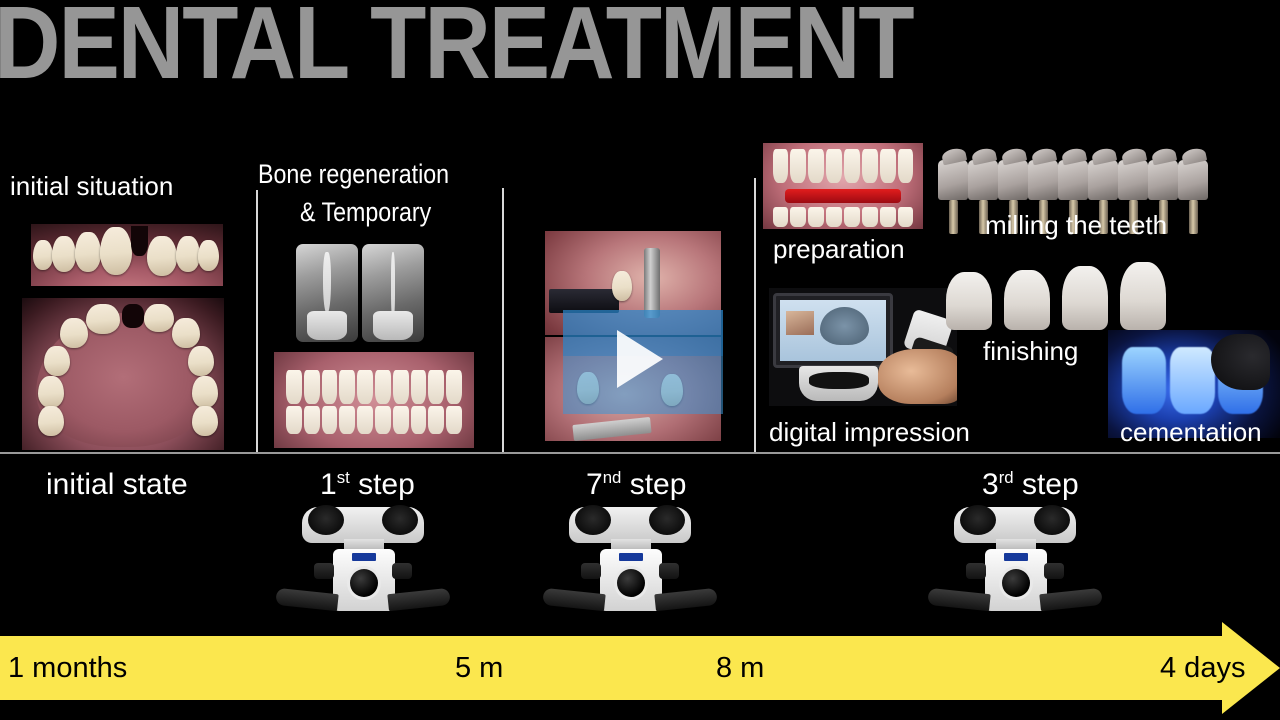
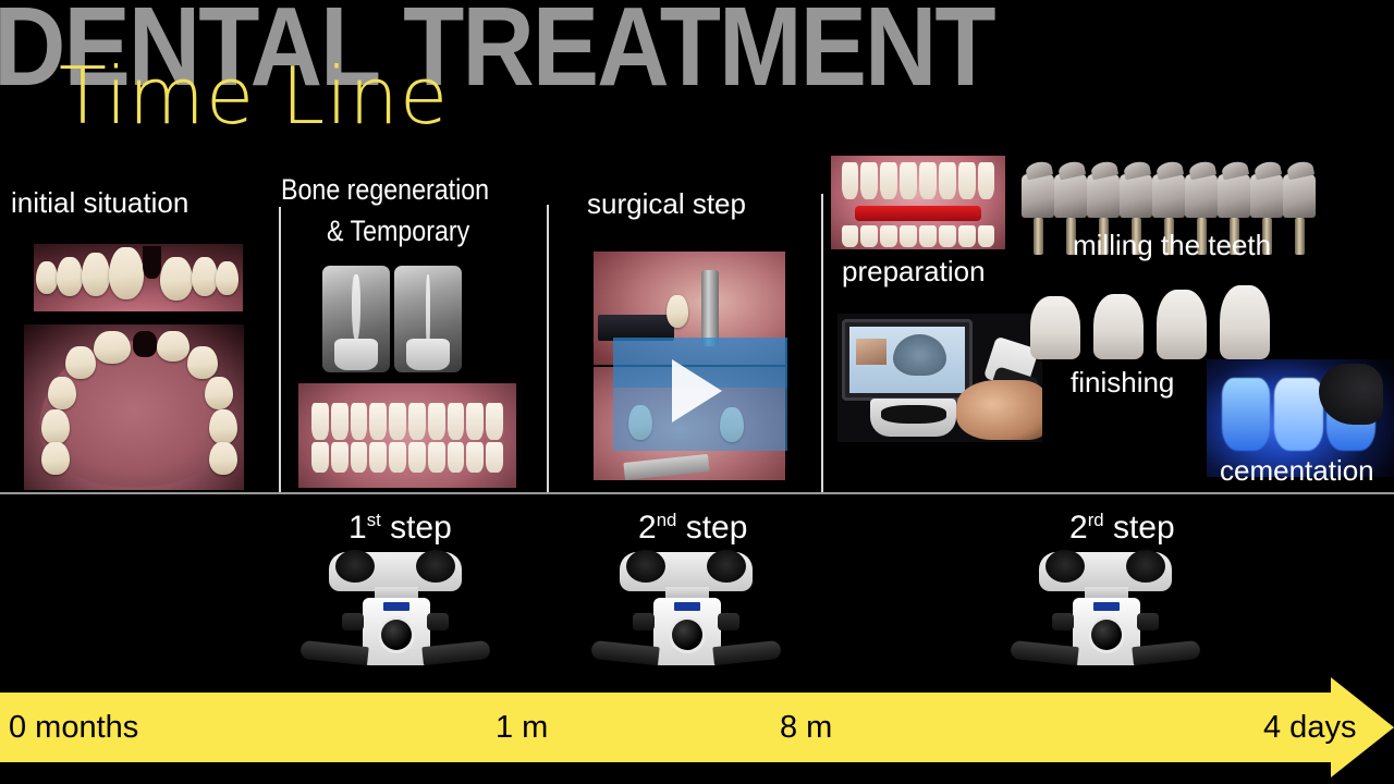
  DENTAL TREATMENT
+ Time Line
  initial situation
  Bone regeneration
  & Temporary
+ surgical step
  preparation
- digital impression
  milling the teeth
  finishing
  cementation
- initial state
  1st step
- 7nd step
+ 2nd step
- 3rd step
+ 2rd step
- 1 months
+ 0 months
- 5 m
+ 1 m
  8 m
  4 days
